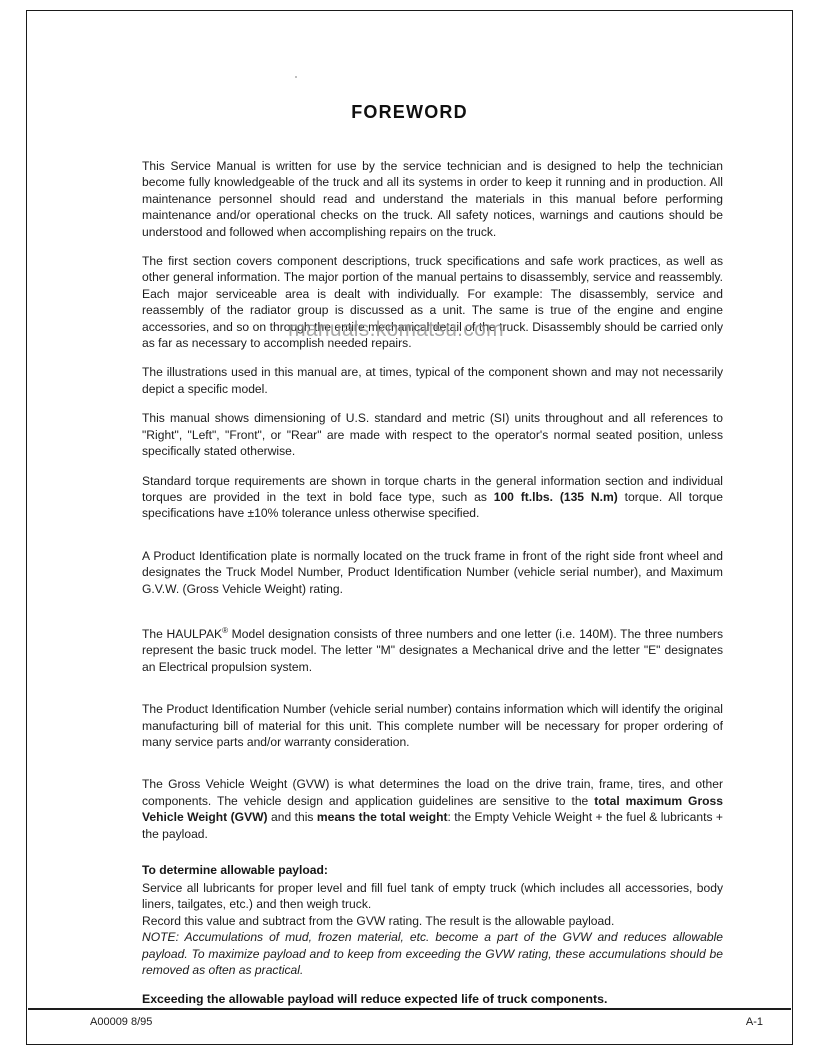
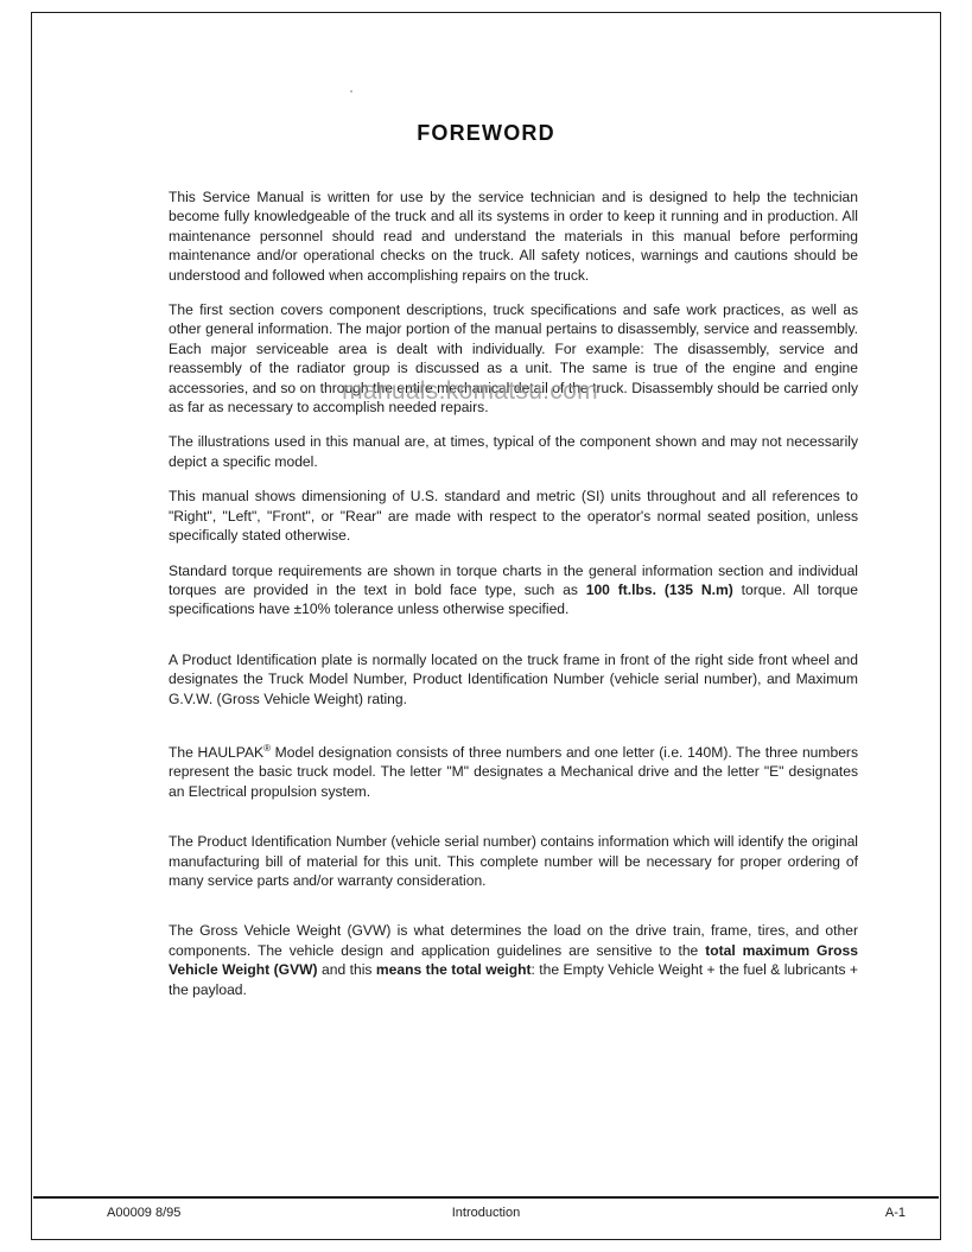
  FOREWORD
  This Service Manual is written for use by the service technician and is designed to help the technician become fully knowledgeable of the truck and all its systems in order to keep it running and in production. All maintenance personnel should read and understand the materials in this manual before performing maintenance and/or operational checks on the truck. All safety notices, warnings and cautions should be understood and followed when accomplishing repairs on the truck.
  The first section covers component descriptions, truck specifications and safe work practices, as well as other general information. The major portion of the manual pertains to disassembly, service and reassembly. Each major serviceable area is dealt with individually. For example: The disassembly, service and reassembly of the radiator group is discussed as a unit. The same is true of the engine and engine accessories, and so on through the entire mechanical detail of the truck. Disassembly should be carried only as far as necessary to accomplish needed repairs.
  The illustrations used in this manual are, at times, typical of the component shown and may not necessarily depict a specific model.
  This manual shows dimensioning of U.S. standard and metric (SI) units throughout and all references to "Right", "Left", "Front", or "Rear" are made with respect to the operator's normal seated position, unless specifically stated otherwise.
  Standard torque requirements are shown in torque charts in the general information section and individual torques are provided in the text in bold face type, such as 100 ft.lbs. (135 N.m) torque. All torque specifications have ±10% tolerance unless otherwise specified.
  A Product Identification plate is normally located on the truck frame in front of the right side front wheel and designates the Truck Model Number, Product Identification Number (vehicle serial number), and Maximum G.V.W. (Gross Vehicle Weight) rating.
  The HAULPAK® Model designation consists of three numbers and one letter (i.e. 140M). The three numbers represent the basic truck model. The letter "M" designates a Mechanical drive and the letter "E" designates an Electrical propulsion system.
  The Product Identification Number (vehicle serial number) contains information which will identify the original manufacturing bill of material for this unit. This complete number will be necessary for proper ordering of many service parts and/or warranty consideration.
  The Gross Vehicle Weight (GVW) is what determines the load on the drive train, frame, tires, and other components. The vehicle design and application guidelines are sensitive to the total maximum Gross Vehicle Weight (GVW) and this means the total weight: the Empty Vehicle Weight + the fuel & lubricants + the payload.
- To determine allowable payload:
- Service all lubricants for proper level and fill fuel tank of empty truck (which includes all accessories, body liners, tailgates, etc.) and then weigh truck.
- Record this value and subtract from the GVW rating. The result is the allowable payload.
- NOTE: Accumulations of mud, frozen material, etc. become a part of the GVW and reduces allowable payload. To maximize payload and to keep from exceeding the GVW rating, these accumulations should be removed as often as practical.
- Exceeding the allowable payload will reduce expected life of truck components.
  manuals.komatsu.com
  A00009 8/95
+ Introduction
  A-1
